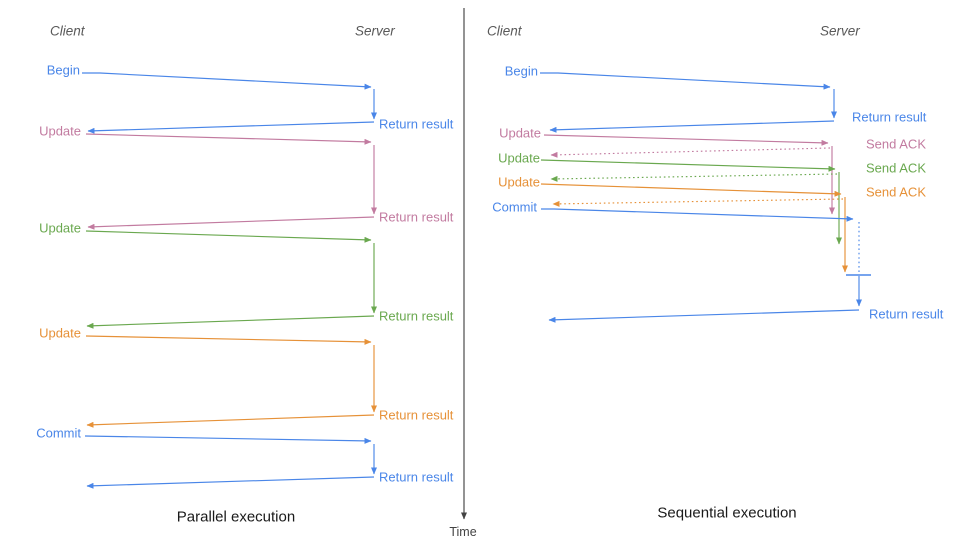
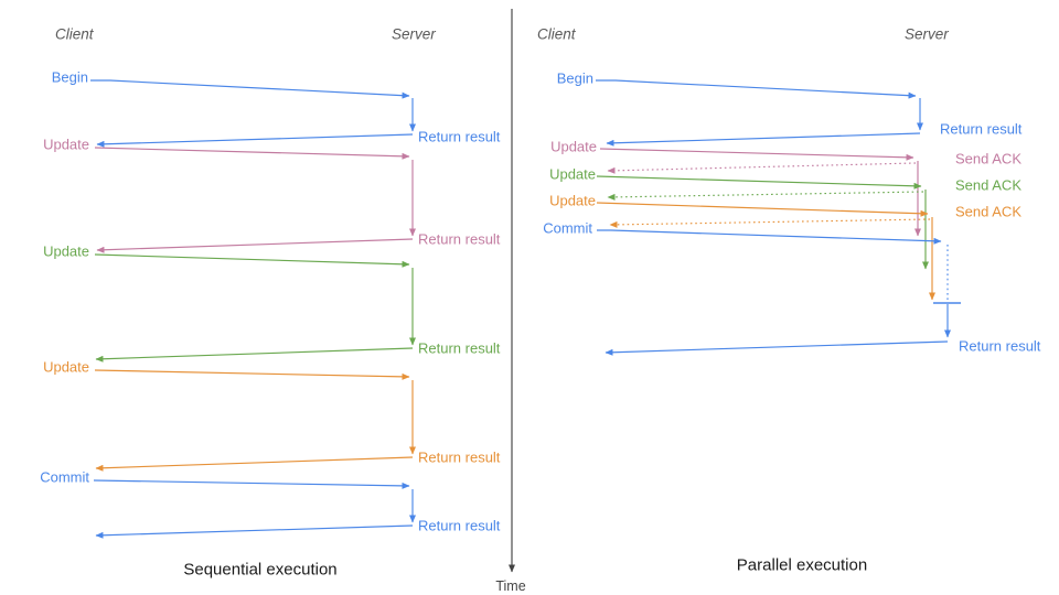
  Client
  Server
  Begin
  Update
  Update
  Update
  Commit
  Return result
  Return result
  Return result
  Return result
  Return result
- Parallel execution
+ Sequential execution
  Client
  Server
  Begin
  Update
  Update
  Update
  Commit
  Return result
  Send ACK
  Send ACK
  Send ACK
  Return result
- Sequential execution
+ Parallel execution
  Time
